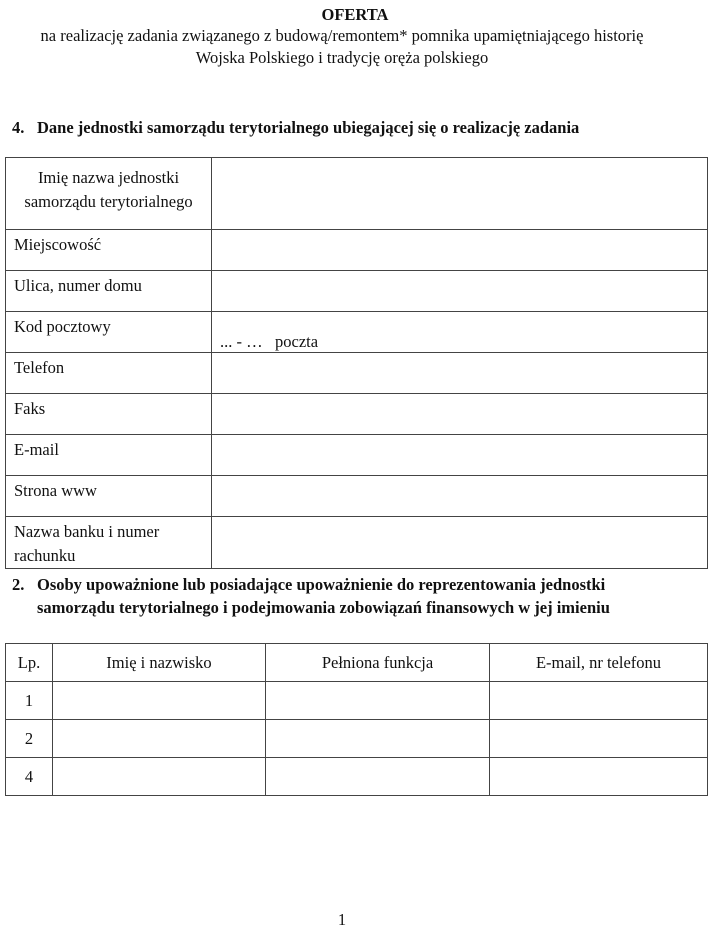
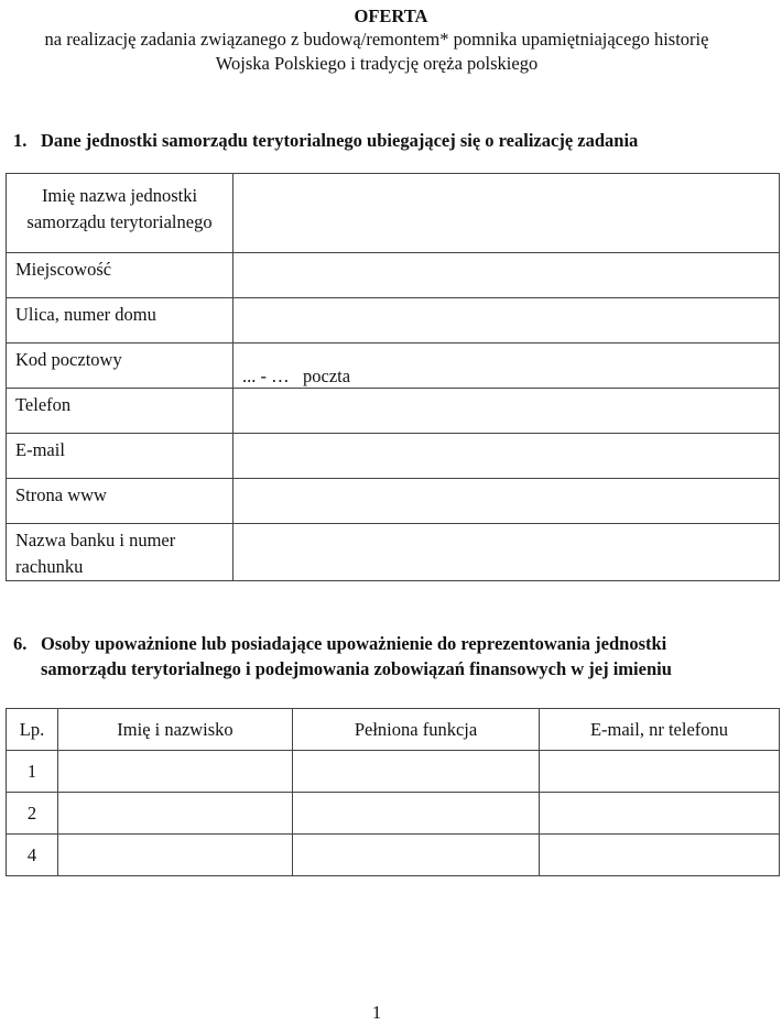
  OFERTA
  na realizację zadania związanego z budową/remontem* pomnika upamiętniającego historię
  Wojska Polskiego i tradycję oręża polskiego
- 4. Dane jednostki samorządu terytorialnego ubiegającej się o realizację zadania
+ 1. Dane jednostki samorządu terytorialnego ubiegającej się o realizację zadania
  Imię nazwa jednostki samorządu terytorialnego
  Miejscowość
  Ulica, numer domu
  Kod pocztowy	... - … poczta
  Telefon
- Faks
  E-mail
  Strona www
  Nazwa banku i numer rachunku
- 2. Osoby upoważnione lub posiadające upoważnienie do reprezentowania jednostki samorządu terytorialnego i podejmowania zobowiązań finansowych w jej imieniu
+ 6. Osoby upoważnione lub posiadające upoważnienie do reprezentowania jednostki samorządu terytorialnego i podejmowania zobowiązań finansowych w jej imieniu
  Lp.	Imię i nazwisko	Pełniona funkcja	E-mail, nr telefonu
  1
  2
  4
  1
